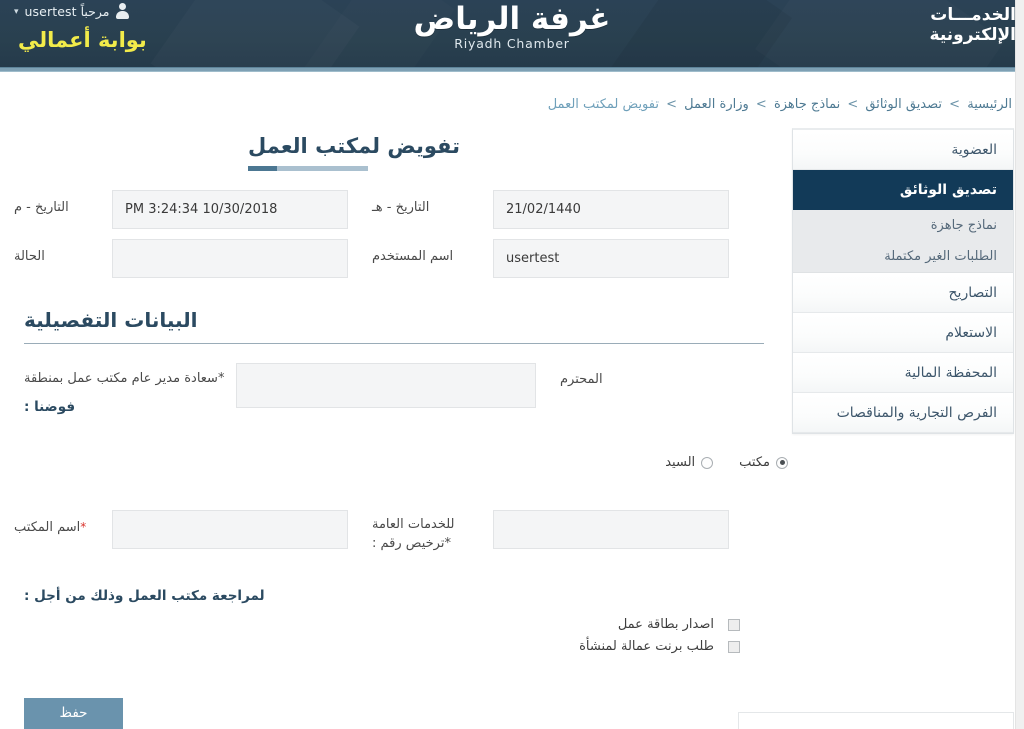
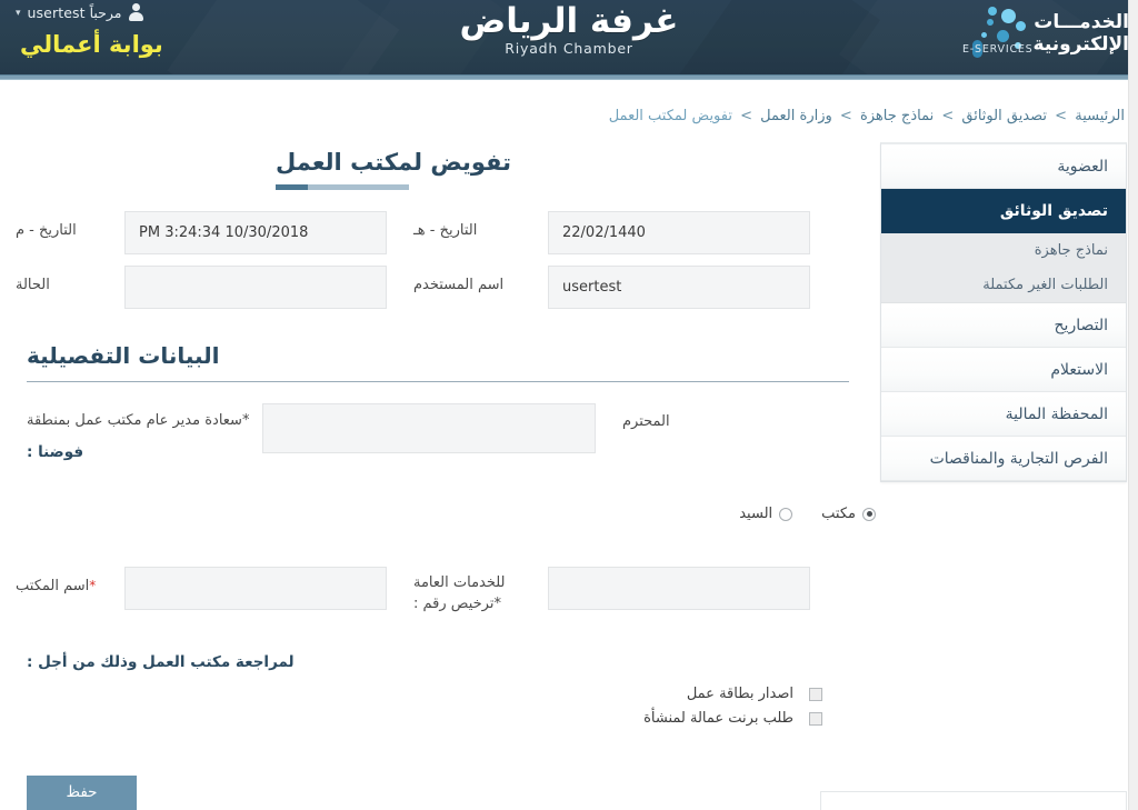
  مرحباً usertest
  ▾
  بوابة أعمالي
  غرفة الرياض
  Riyadh Chamber
  الخدمـــات
  الإلكترونية
+ E-SERVICES
  الرئيسية > تصديق الوثائق > نماذج جاهزة > وزارة العمل > تفويض لمكتب العمل
  العضوية
  تصديق الوثائق
  نماذج جاهزة
  الطلبات الغير مكتملة
  التصاريح
  الاستعلام
  المحفظة المالية
  الفرص التجارية والمناقصات
  تفويض لمكتب العمل
- 21/02/1440
+ 22/02/1440
  التاريخ - هـ
  10/30/2018 3:24:34 PM
  التاريخ - م
  usertest
  اسم المستخدم
  الحالة
  البيانات التفصيلية
  المحترم
  *سعادة مدير عام مكتب عمل بمنطقة
  فوضنا :
  مكتب
  السيد
  للخدمات العامة
  *ترخيص رقم :
  *اسم المكتب
  لمراجعة مكتب العمل وذلك من أجل :
  اصدار بطاقة عمل
  طلب برنت عمالة لمنشأة
  حفظ
